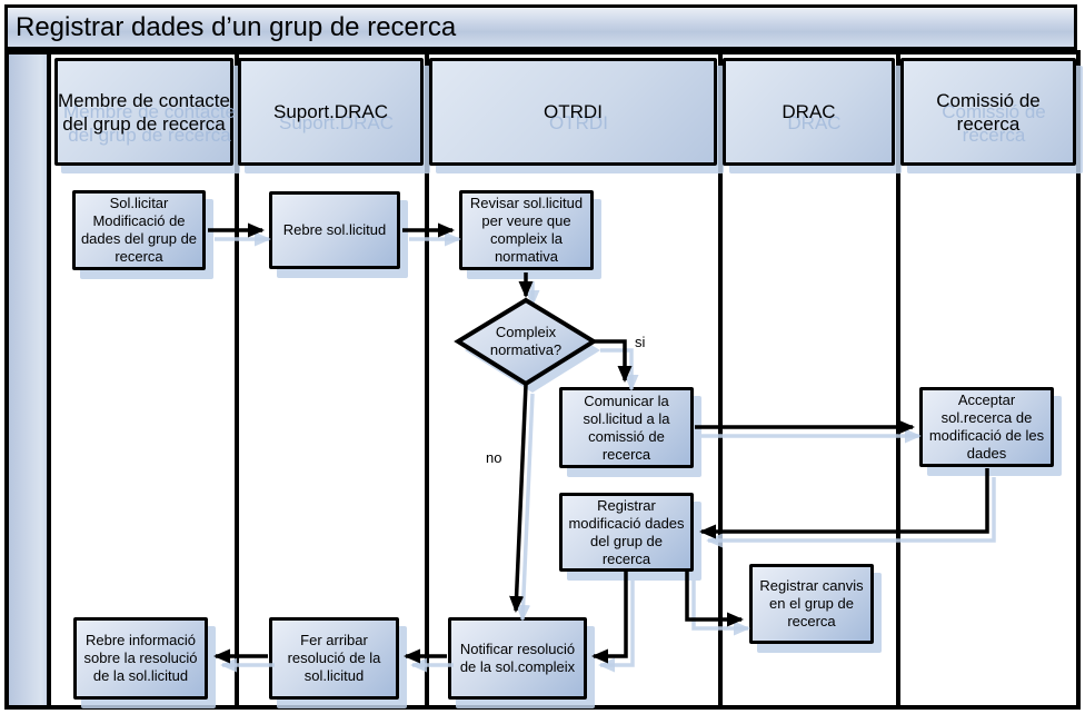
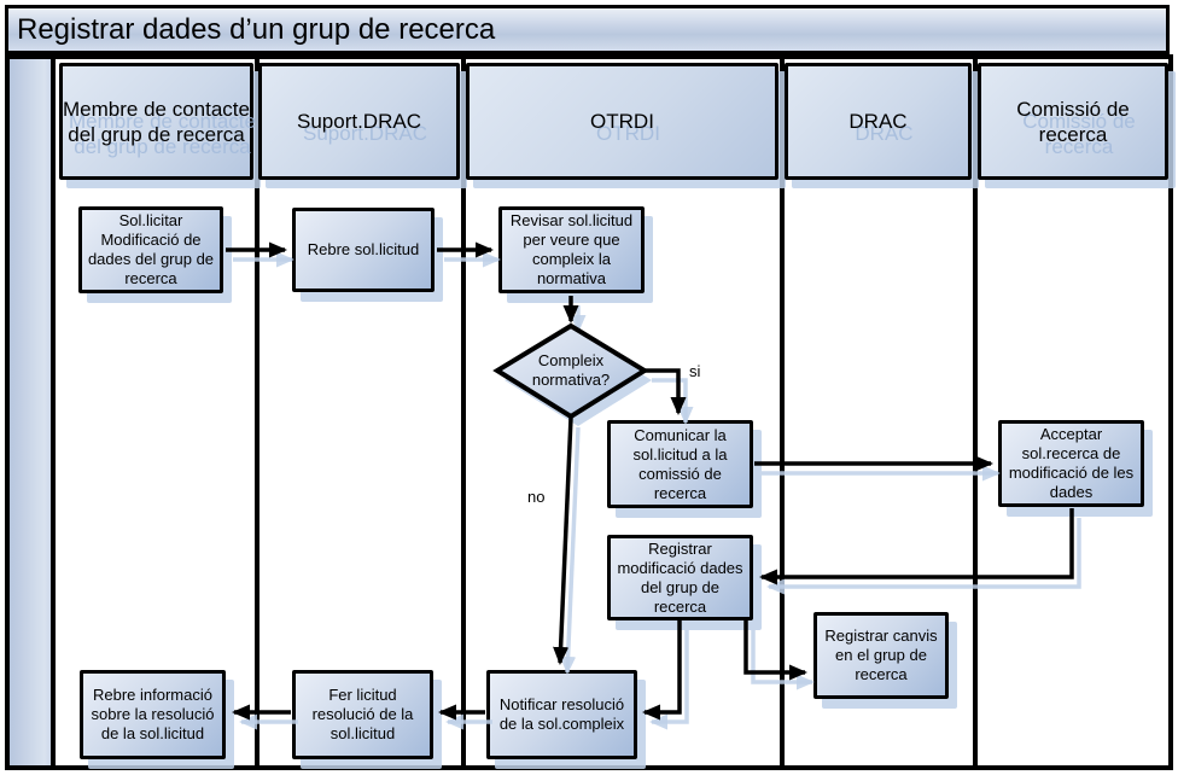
  Registrar dades d’un grup de recerca
  Membre de contacte del grup de recerca
  Membre de contacte del grup de recerca
  Suport.DRAC
  Suport.DRAC
  OTRDI
  OTRDI
  DRAC
  DRAC
  Comissió de recerca
  Comissió de recerca
  Compleix normativa?
  si
  no
  Sol.licitar Modificació de dades del grup de recerca
  Rebre sol.licitud
  Revisar sol.licitud per veure que compleix la normativa
  Comunicar la sol.licitud a la comissió de recerca
  Acceptar sol.recerca de modificació de les dades
  Registrar modificació dades del grup de recerca
  Registrar canvis en el grup de recerca
  Notificar resolució de la sol.compleix
- Fer arribar resolució de la sol.licitud
+ Fer licitud resolució de la sol.licitud
  Rebre informació sobre la resolució de la sol.licitud
